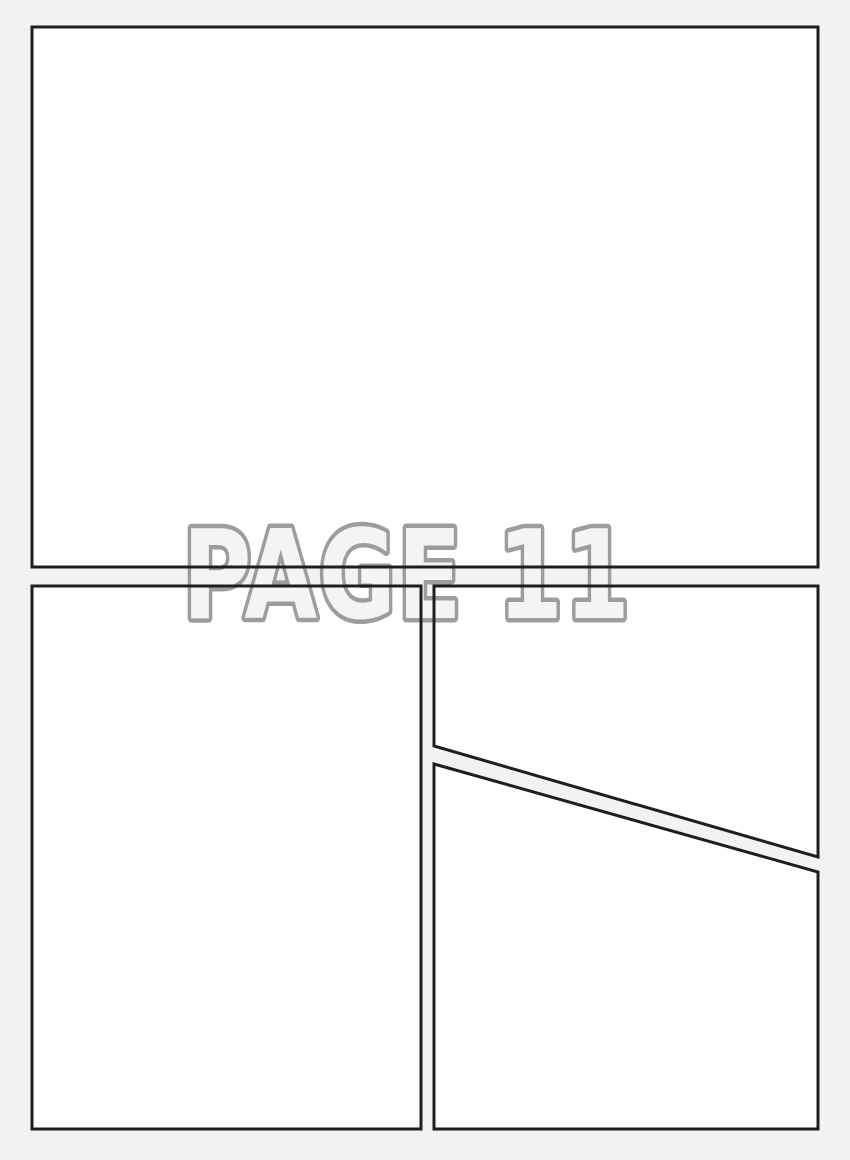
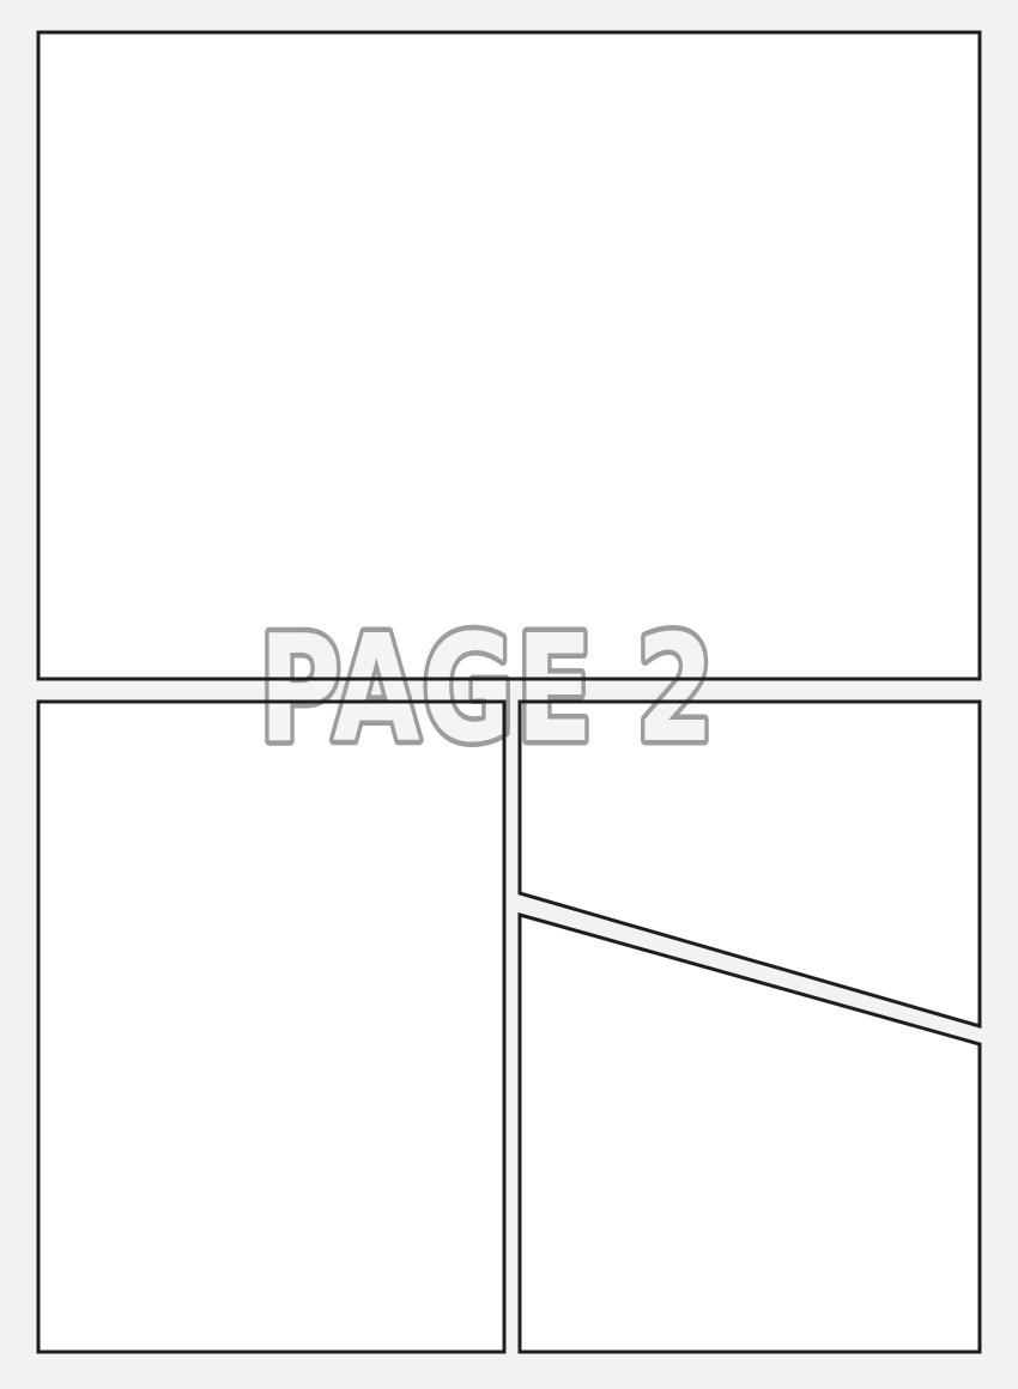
- PAGE 11
+ PAGE 2
